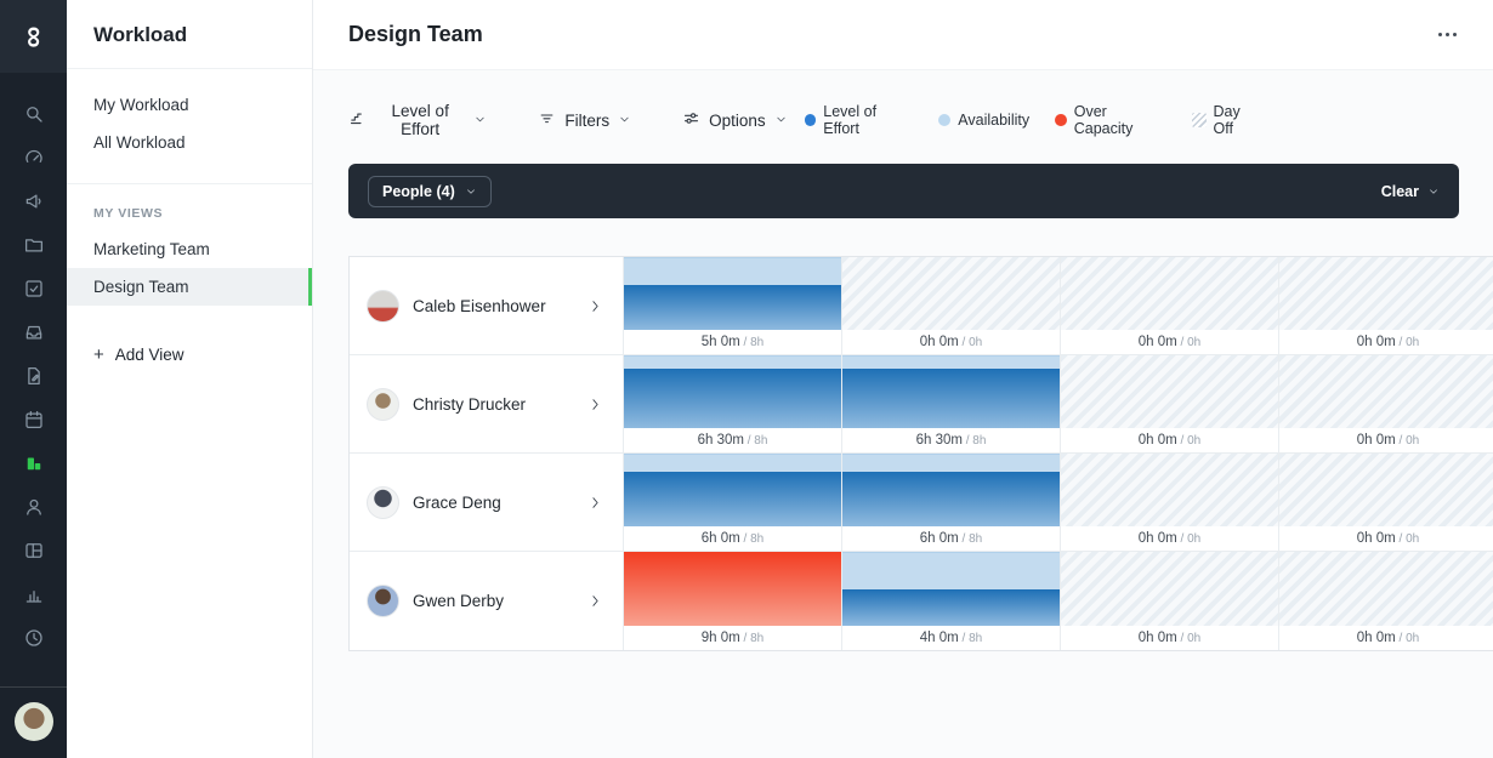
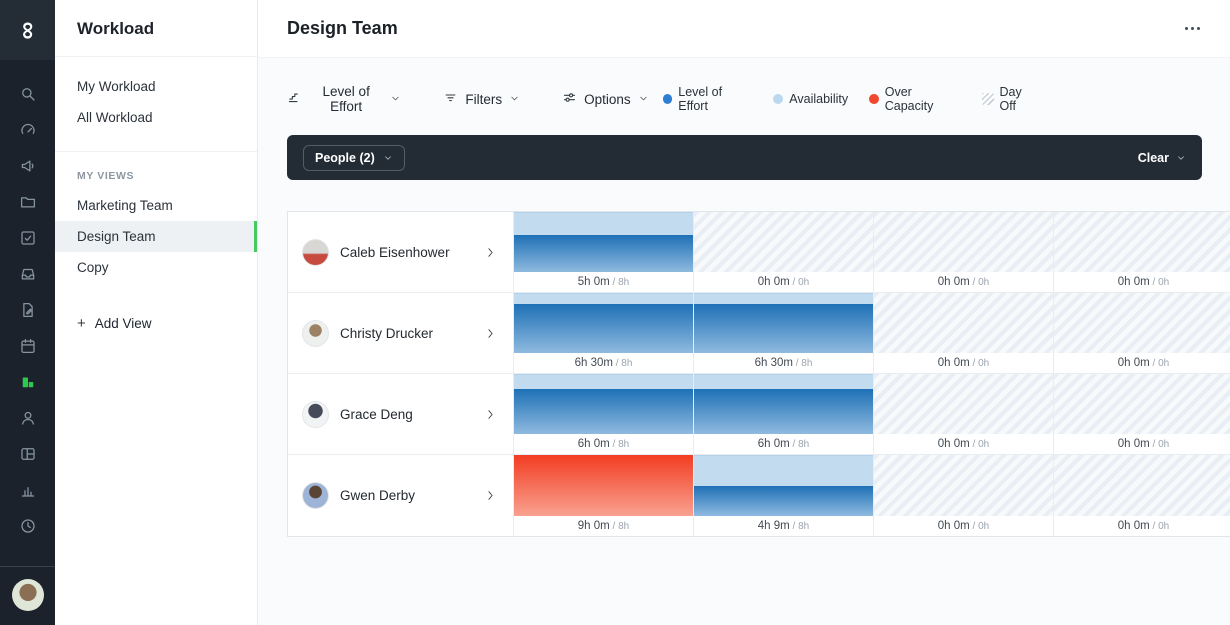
  Workload
  My Workload
  All Workload
  MY VIEWS
  Marketing Team
  Design Team
+ Copy
  +
  Add View
  Design Team
  Level of Effort
  Filters
  Options
  Level of Effort
  Availability
  Over Capacity
  Day Off
- People (4)
+ People (2)
  Clear
  Caleb Eisenhower
  5h 0m
  / 8h
  0h 0m
  / 0h
  0h 0m
  / 0h
  0h 0m
  / 0h
  Christy Drucker
  6h 30m
  / 8h
  6h 30m
  / 8h
  0h 0m
  / 0h
  0h 0m
  / 0h
  Grace Deng
  6h 0m
  / 8h
  6h 0m
  / 8h
  0h 0m
  / 0h
  0h 0m
  / 0h
  Gwen Derby
  9h 0m
  / 8h
- 4h 0m
+ 4h 9m
  / 8h
  0h 0m
  / 0h
  0h 0m
  / 0h
